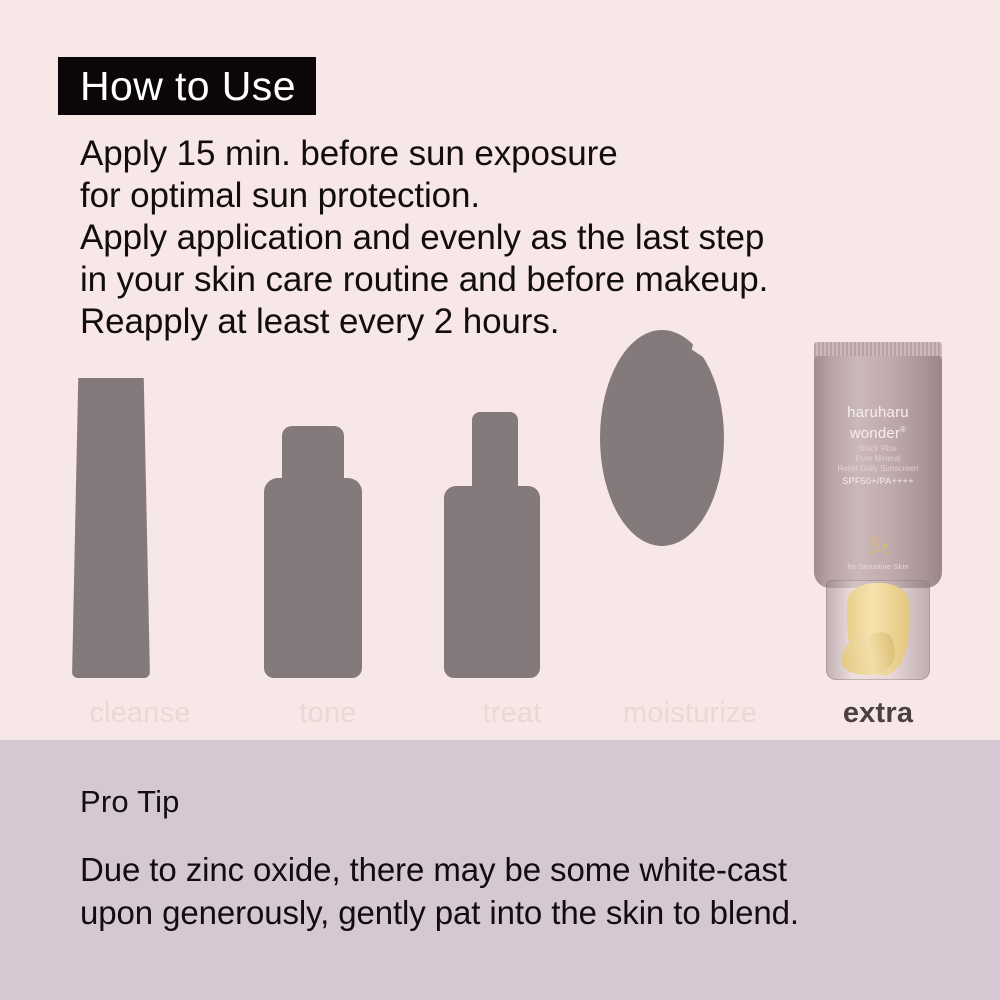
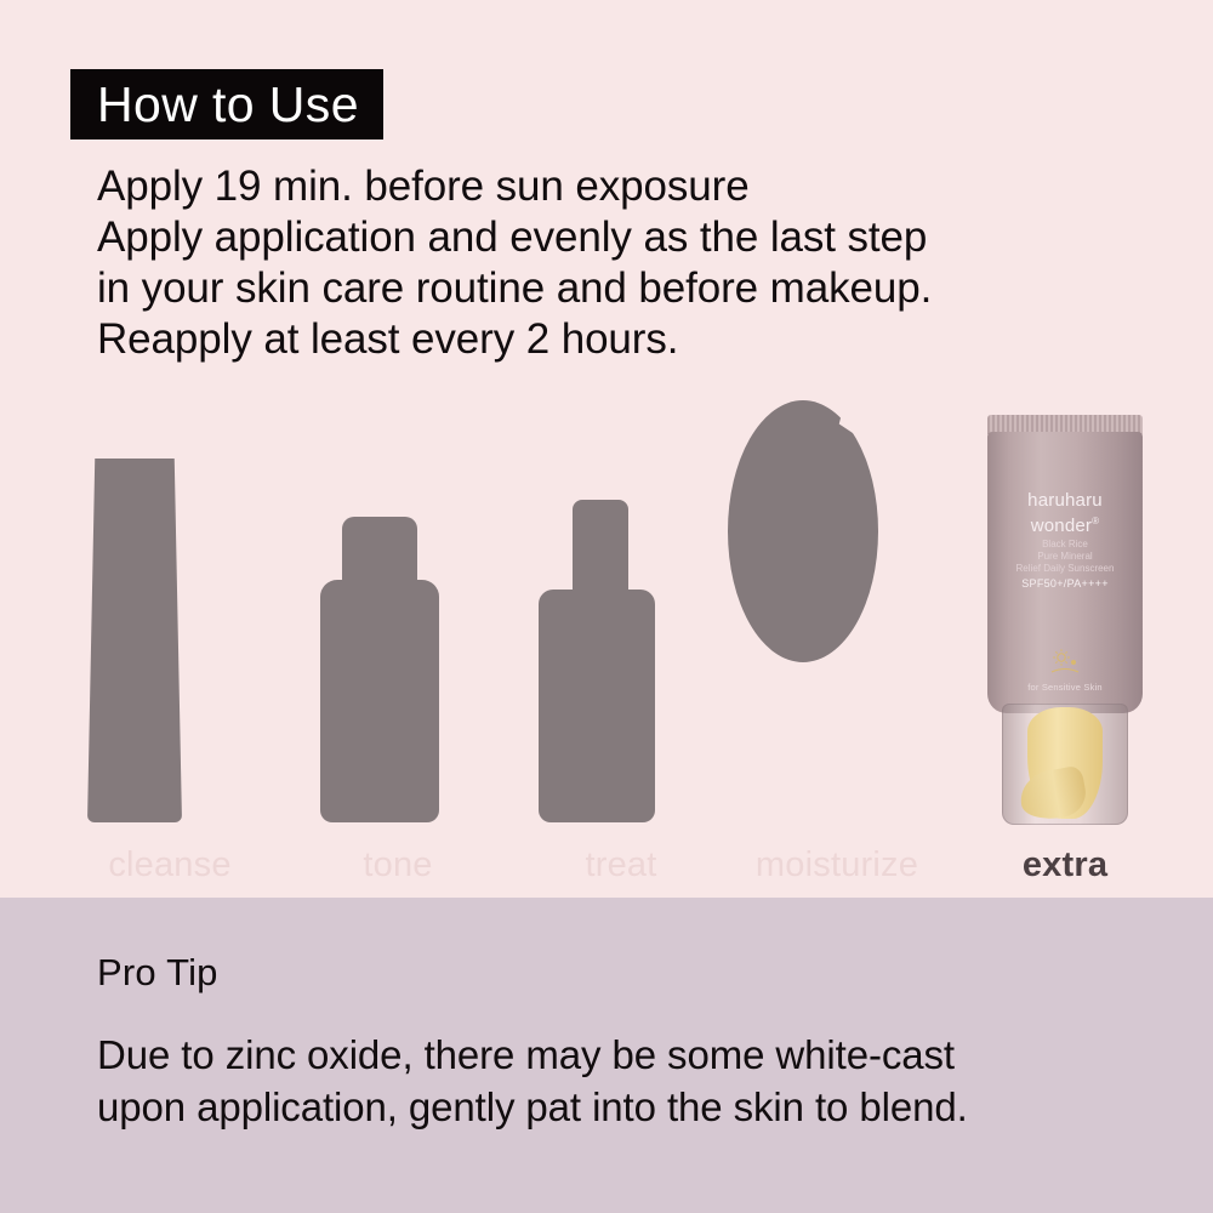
  How to Use
- Apply 15 min. before sun exposure
+ Apply 19 min. before sun exposure
- for optimal sun protection.
  Apply application and evenly as the last step
  in your skin care routine and before makeup.
  Reapply at least every 2 hours.
  haruharu
  wonder®
  Black Rice
  Pure Mineral
  Relief Daily Sunscreen
  SPF50+/PA++++
  for Sensitive Skin
  extra
  Pro Tip
  Due to zinc oxide, there may be some white-cast
- upon generously, gently pat into the skin to blend.
+ upon application, gently pat into the skin to blend.
